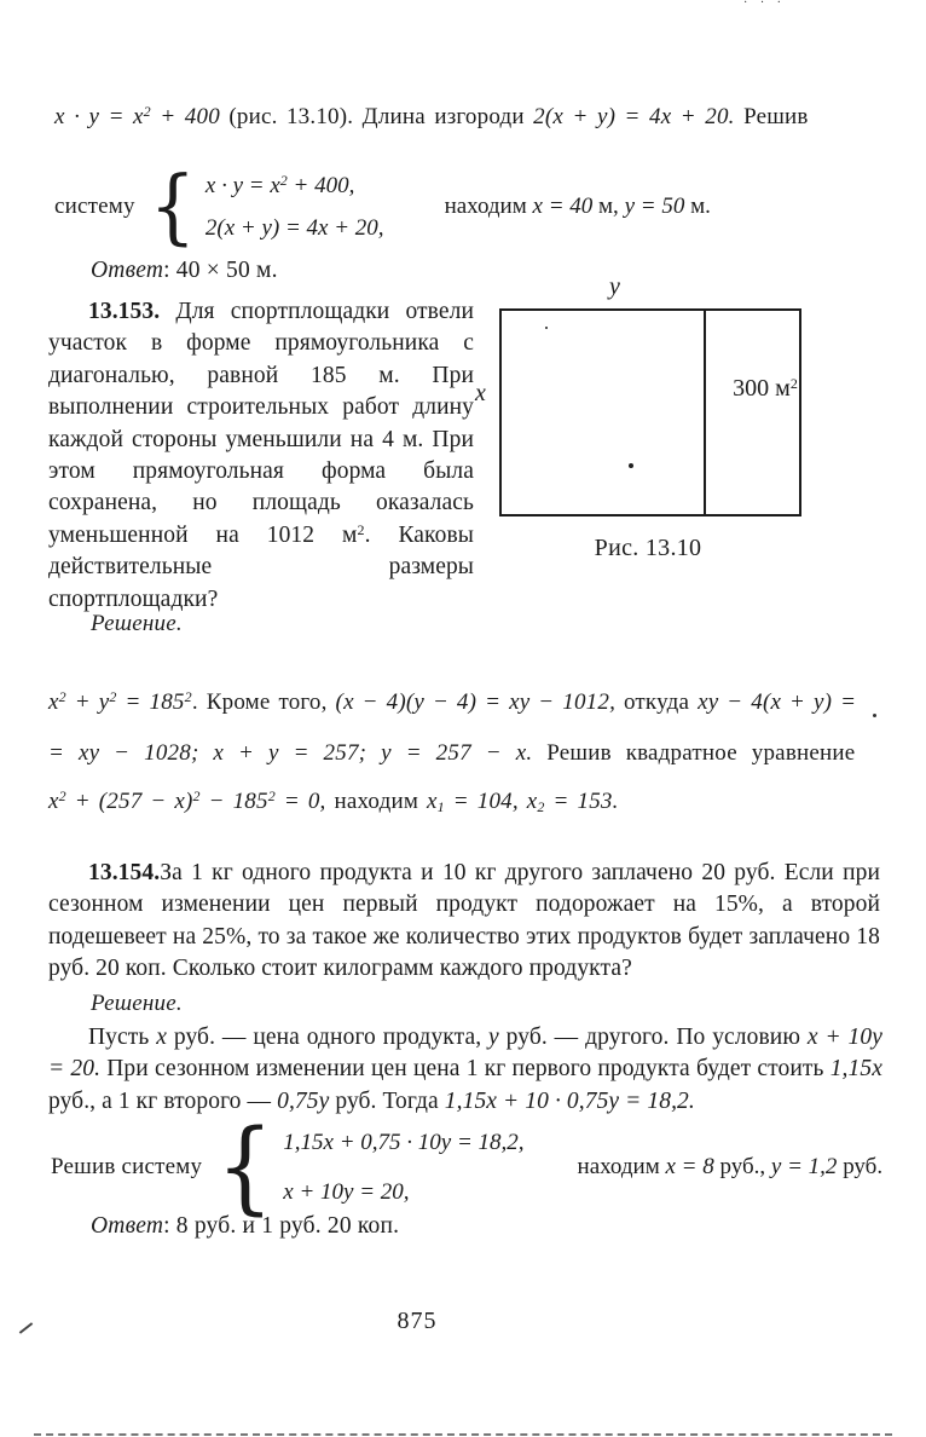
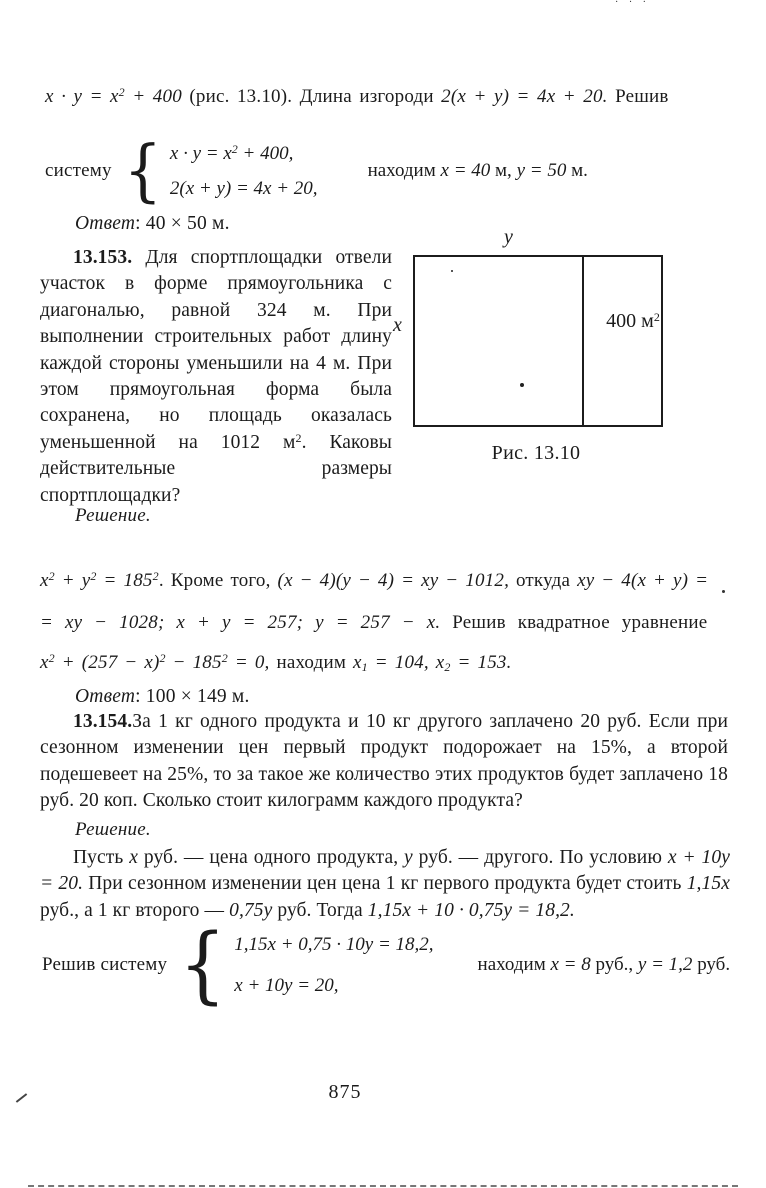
  · · ·
  x · y = x2 + 400 (рис. 13.10). Длина изгороди 2(x + y) = 4x + 20. Решив
  систему
  {
  x · y = x2 + 400,
  2(x + y) = 4x + 20,
  находим x = 40 м, y = 50 м.
  Ответ: 40 × 50 м.
- 13.153. Для спортплощадки отвели участок в форме прямоугольника с диагональю, равной 185 м. При выполнении строительных работ длину каждой стороны уменьшили на 4 м. При этом прямоугольная форма была сохранена, но площадь оказалась уменьшенной на 1012 м2. Каковы действительные размеры спортплощадки?
+ 13.153. Для спортплощадки отвели участок в форме прямоугольника с диагональю, равной 324 м. При выполнении строительных работ длину каждой стороны уменьшили на 4 м. При этом прямоугольная форма была сохранена, но площадь оказалась уменьшенной на 1012 м2. Каковы действительные размеры спортплощадки?
  y
  x
- 300 м2
+ 400 м2
  Рис. 13.10
  Решение.
  x2 + y2 = 1852. Кроме того, (x − 4)(y − 4) = xy − 1012, откуда xy − 4(x + y) =
  = xy − 1028; x + y = 257; y = 257 − x. Решив квадратное уравнение
  x2 + (257 − x)2 − 1852 = 0, находим x1 = 104, x2 = 153.
+ Ответ: 100 × 149 м.
  13.154.За 1 кг одного продукта и 10 кг другого заплачено 20 руб. Если при сезонном изменении цен первый продукт подорожает на 15%, а второй подешевеет на 25%, то за такое же количество этих продуктов будет заплачено 18 руб. 20 коп. Сколько стоит килограмм каждого продукта?
  Решение.
  Пусть x руб. — цена одного продукта, y руб. — другого. По условию x + 10y = 20. При сезонном изменении цен цена 1 кг первого продукта будет стоить 1,15x руб., а 1 кг второго — 0,75y руб. Тогда 1,15x + 10 · 0,75y = 18,2.
  Решив систему
  {
  1,15x + 0,75 · 10y = 18,2,
  x + 10y = 20,
  находим x = 8 руб., y = 1,2 руб.
- Ответ: 8 руб. и 1 руб. 20 коп.
  875
